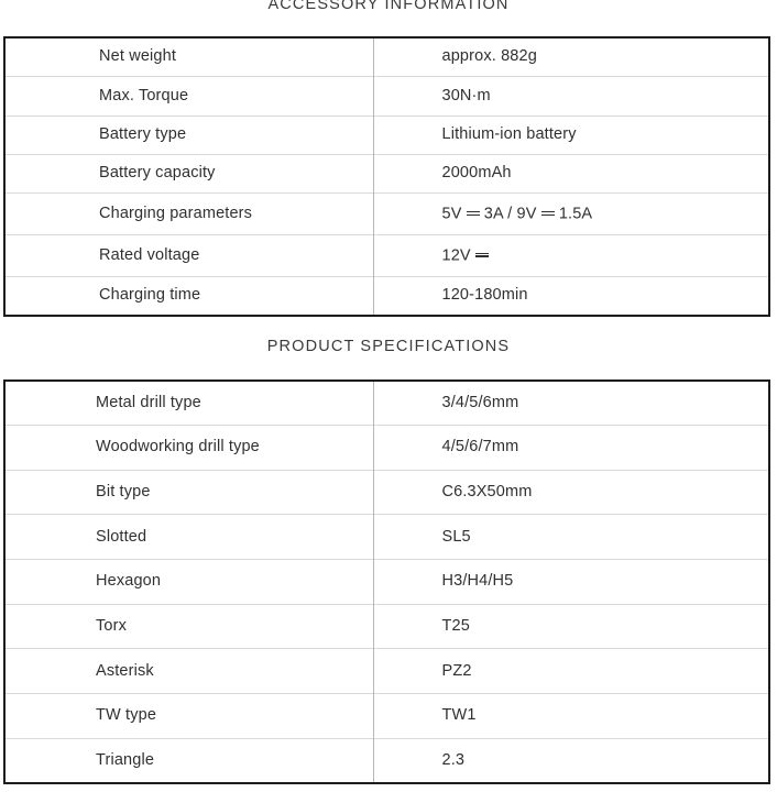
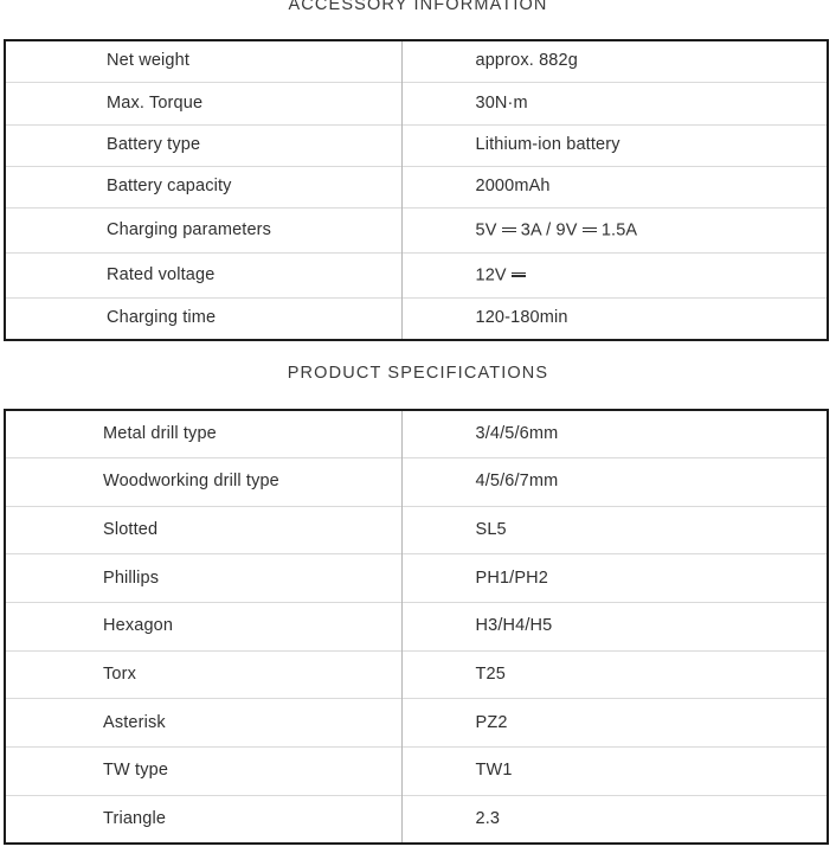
  ACCESSORY INFORMATION
  Net weight	approx. 882g
  Max. Torque	30N·m
  Battery type	Lithium-ion battery
  Battery capacity	2000mAh
  Charging parameters	5V 3A / 9V 1.5A
  Rated voltage	12V
  Charging time	120-180min
  PRODUCT SPECIFICATIONS
  Metal drill type	3/4/5/6mm
  Woodworking drill type	4/5/6/7mm
- Bit type	C6.3X50mm
  Slotted	SL5
+ Phillips	PH1/PH2
  Hexagon	H3/H4/H5
  Torx	T25
  Asterisk	PZ2
  TW type	TW1
  Triangle	2.3
